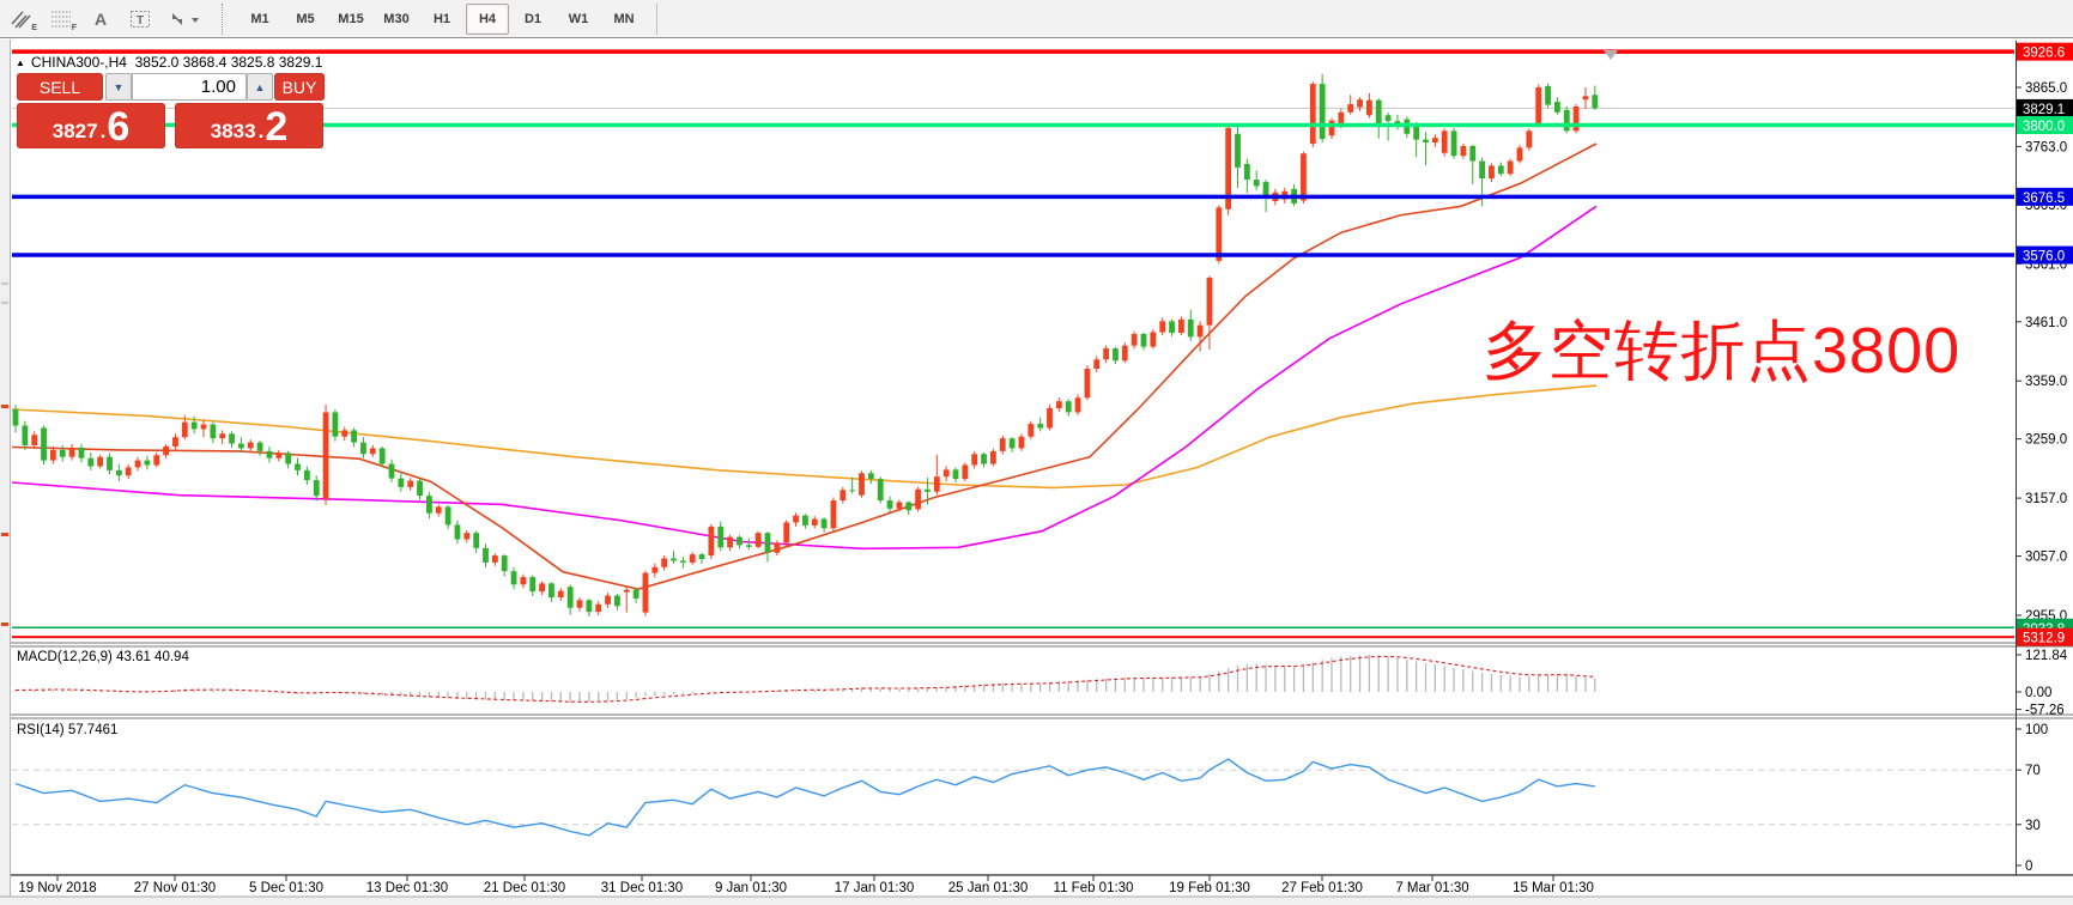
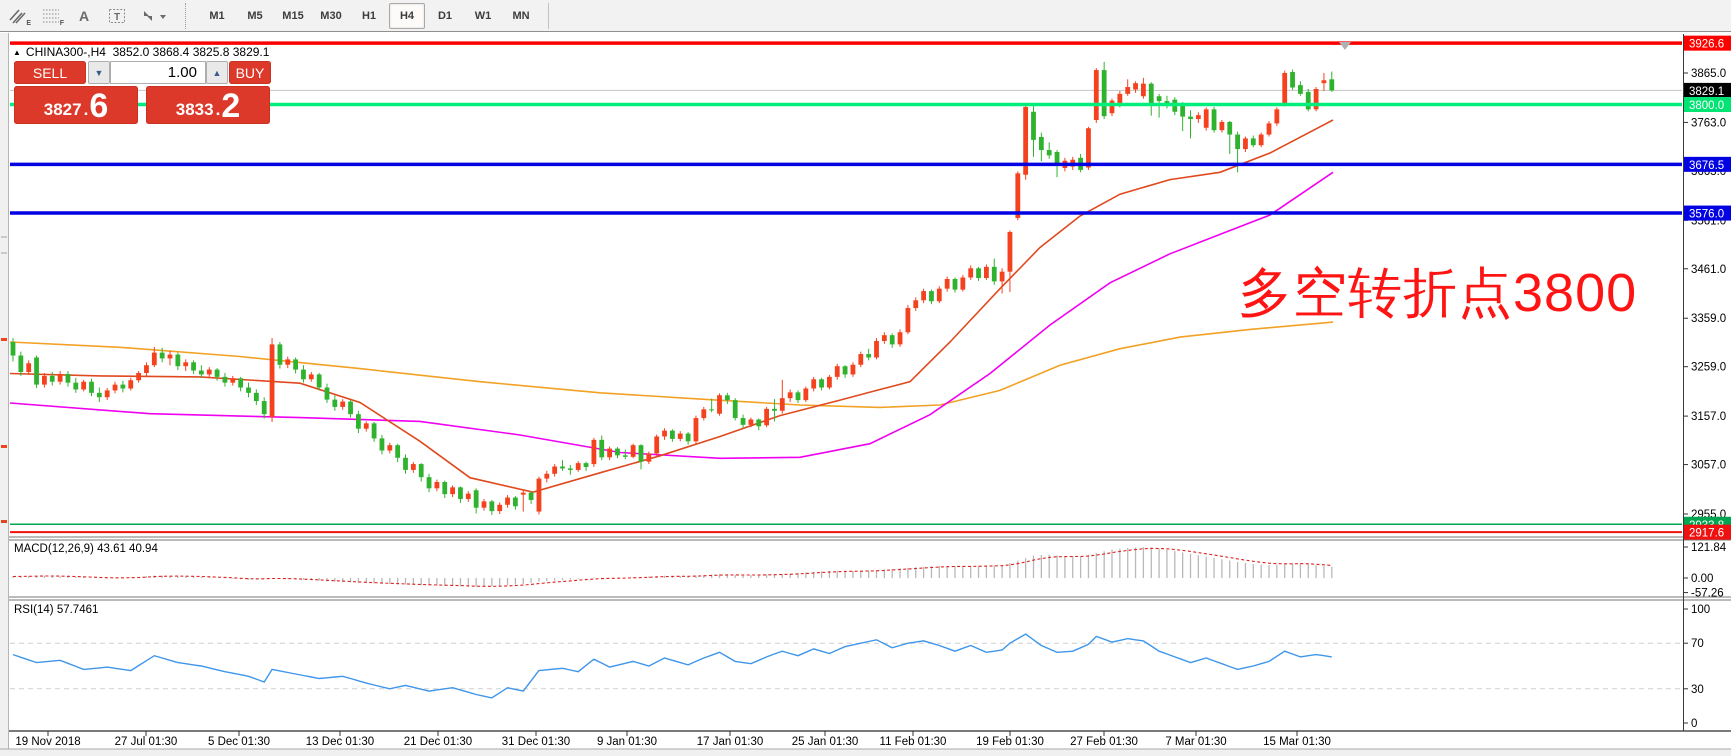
  A
  T
  M1
  M5
  M15
  M30
  H1
  H4
  D1
  W1
  MN
  3865.0
  3763.0
  3663.0
  3561.0
  3461.0
  3359.0
  3259.0
  3157.0
  3057.0
  2955.0
  3926.6
  3829.1
  3800.0
  3676.5
  3576.0
- 5312.9
+ 2917.6
  121.84
  0.00
  -57.26
  100
  70
  30
  0
  MACD(12,26,9) 43.61 40.94
  RSI(14) 57.7461
  19 Nov 2018
- 27 Nov 01:30
+ 27 Jul 01:30
  5 Dec 01:30
  13 Dec 01:30
  21 Dec 01:30
  31 Dec 01:30
  9 Jan 01:30
  17 Jan 01:30
  25 Jan 01:30
  11 Feb 01:30
  19 Feb 01:30
  27 Feb 01:30
  7 Mar 01:30
  15 Mar 01:30
  ▲
  CHINA300-,H4 3852.0 3868.4 3825.8 3829.1
  SELL
  ▼
  1.00
  ▲
  BUY
  3827
  .
  6
  3833
  .
  2
  多空转折点3800
